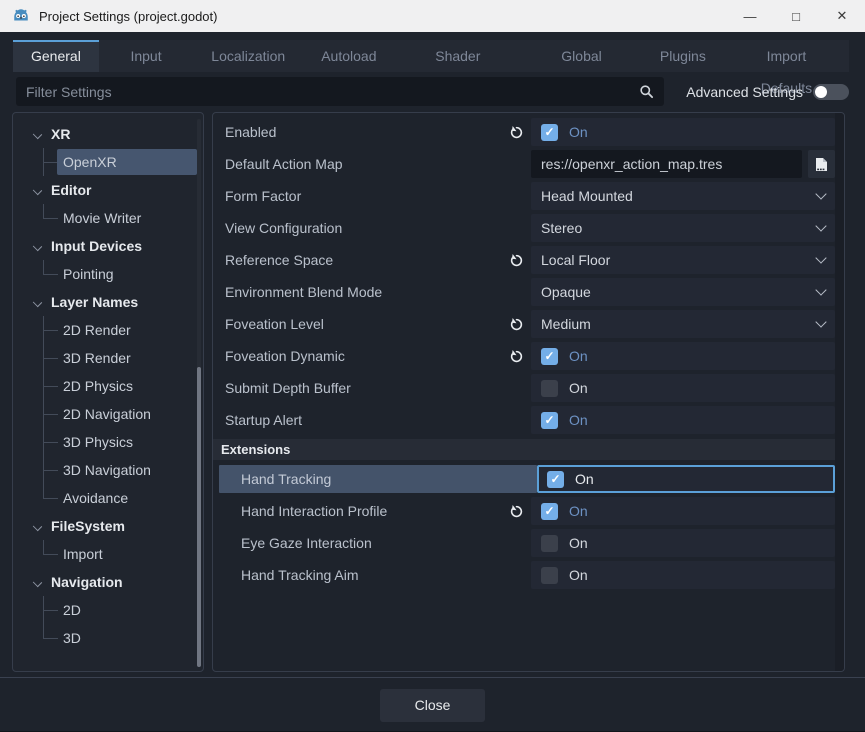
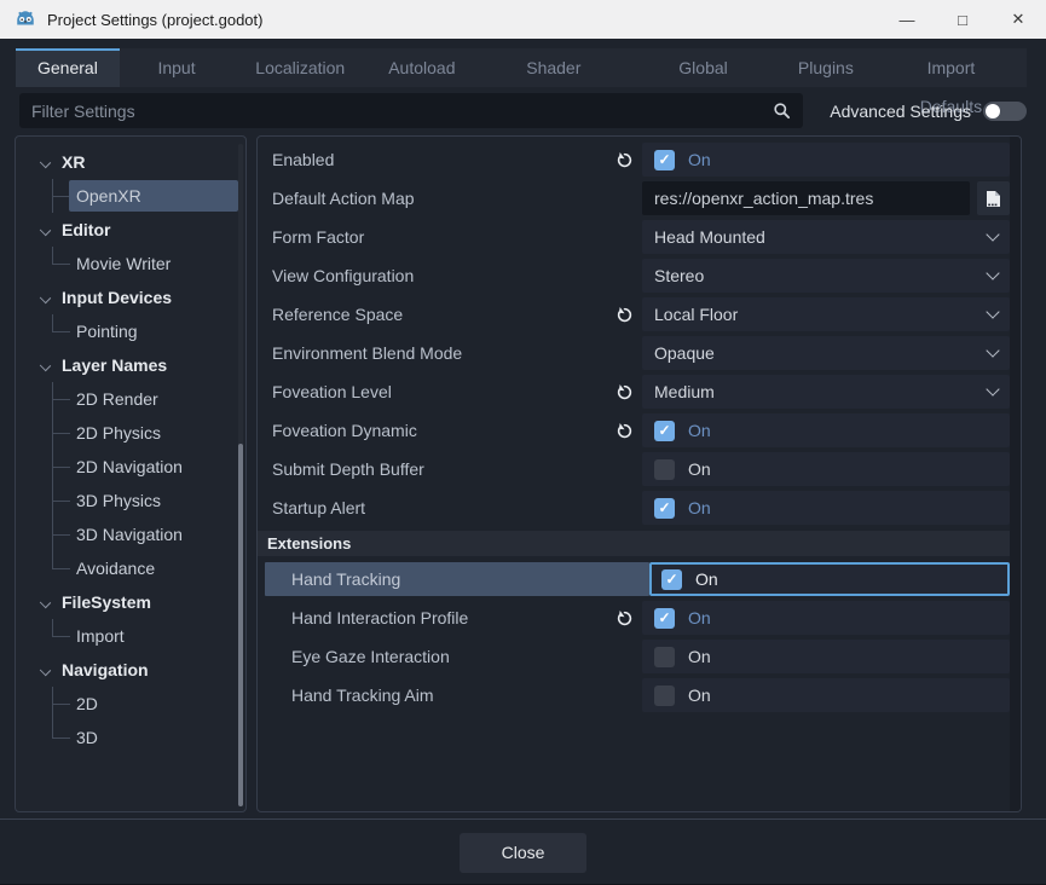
  Project Settings (project.godot)
  —
  □
  ✕
  General
  Localization
  Autoload
  Plugins
  Import Defaults
  Filter Settings
  Advanced Settings
  XR
  OpenXR
  Editor
  Movie Writer
  Input Devices
  Pointing
  Layer Names
  2D Render
- 3D Render
  2D Physics
  2D Navigation
  3D Physics
  3D Navigation
  Avoidance
  FileSystem
  Import
  Navigation
  2D
  3D
  Enabled
  ✓
  On
  Default Action Map
  res://openxr_action_map.tres
  Form Factor
  Head Mounted
  View Configuration
  Stereo
  Reference Space
  Local Floor
  Environment Blend Mode
  Opaque
  Foveation Level
  Medium
  Foveation Dynamic
  ✓
  On
  Submit Depth Buffer
  On
  Startup Alert
  ✓
  On
  Extensions
  Hand Tracking
  ✓
  On
  Hand Interaction Profile
  ✓
  On
  Eye Gaze Interaction
  On
  Hand Tracking Aim
  On
  Close
